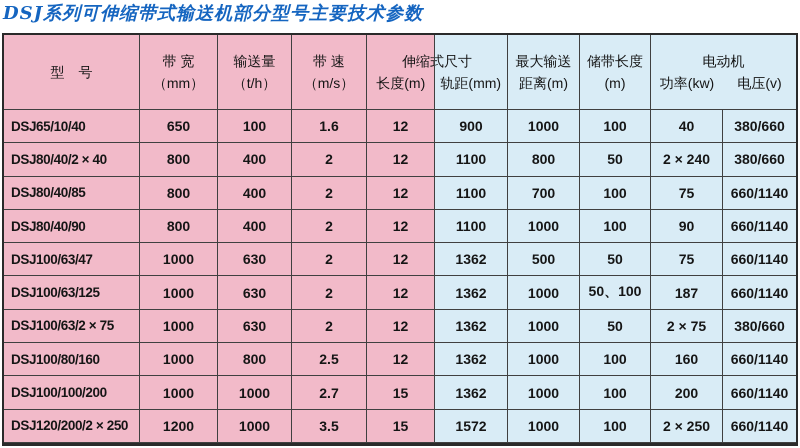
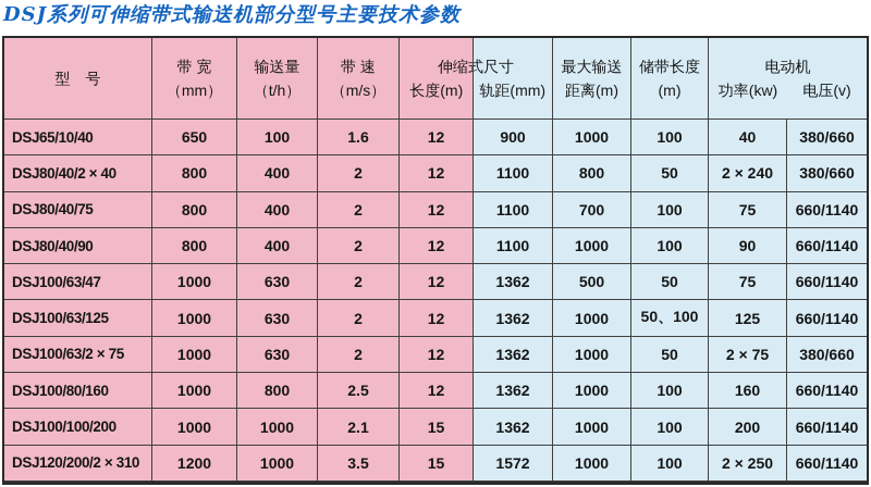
  DSJ系列可伸缩带式输送机部分型号主要技术参数
  型 号
  带 宽
  （mm）
  输送量
  （t/h）
  带 速
  （m/s）
  伸缩式尺寸
  长度(m)
  轨距(mm)
  最大输送
  距离(m)
  储带长度
  (m)
  电动机
  功率(kw)
  电压(v)
  DSJ65/10/40
  650
  100
  1.6
  12
  900
  1000
  100
  40
  380/660
  DSJ80/40/2 × 40
  800
  400
  2
  12
  1100
  800
  50
  2 × 240
  380/660
- DSJ80/40/85
+ DSJ80/40/75
  800
  400
  2
  12
  1100
  700
  100
  75
  660/1140
  DSJ80/40/90
  800
  400
  2
  12
  1100
  1000
  100
  90
  660/1140
  DSJ100/63/47
  1000
  630
  2
  12
  1362
  500
  50
  75
  660/1140
  DSJ100/63/125
  1000
  630
  2
  12
  1362
  1000
  50、100
- 187
+ 125
  660/1140
  DSJ100/63/2 × 75
  1000
  630
  2
  12
  1362
  1000
  50
  2 × 75
  380/660
  DSJ100/80/160
  1000
  800
  2.5
  12
  1362
  1000
  100
  160
  660/1140
  DSJ100/100/200
  1000
  1000
- 2.7
+ 2.1
  15
  1362
  1000
  100
  200
  660/1140
- DSJ120/200/2 × 250
+ DSJ120/200/2 × 310
  1200
  1000
  3.5
  15
  1572
  1000
  100
  2 × 250
  660/1140
